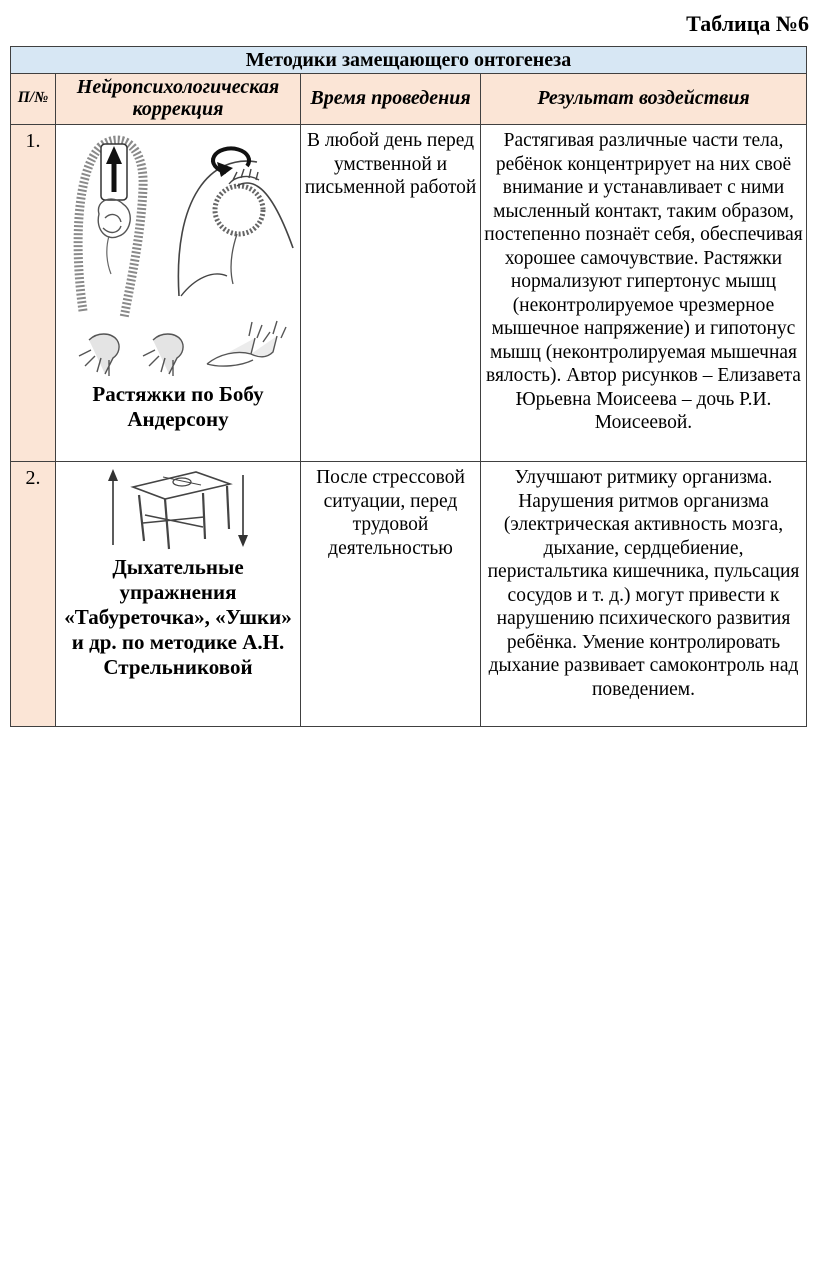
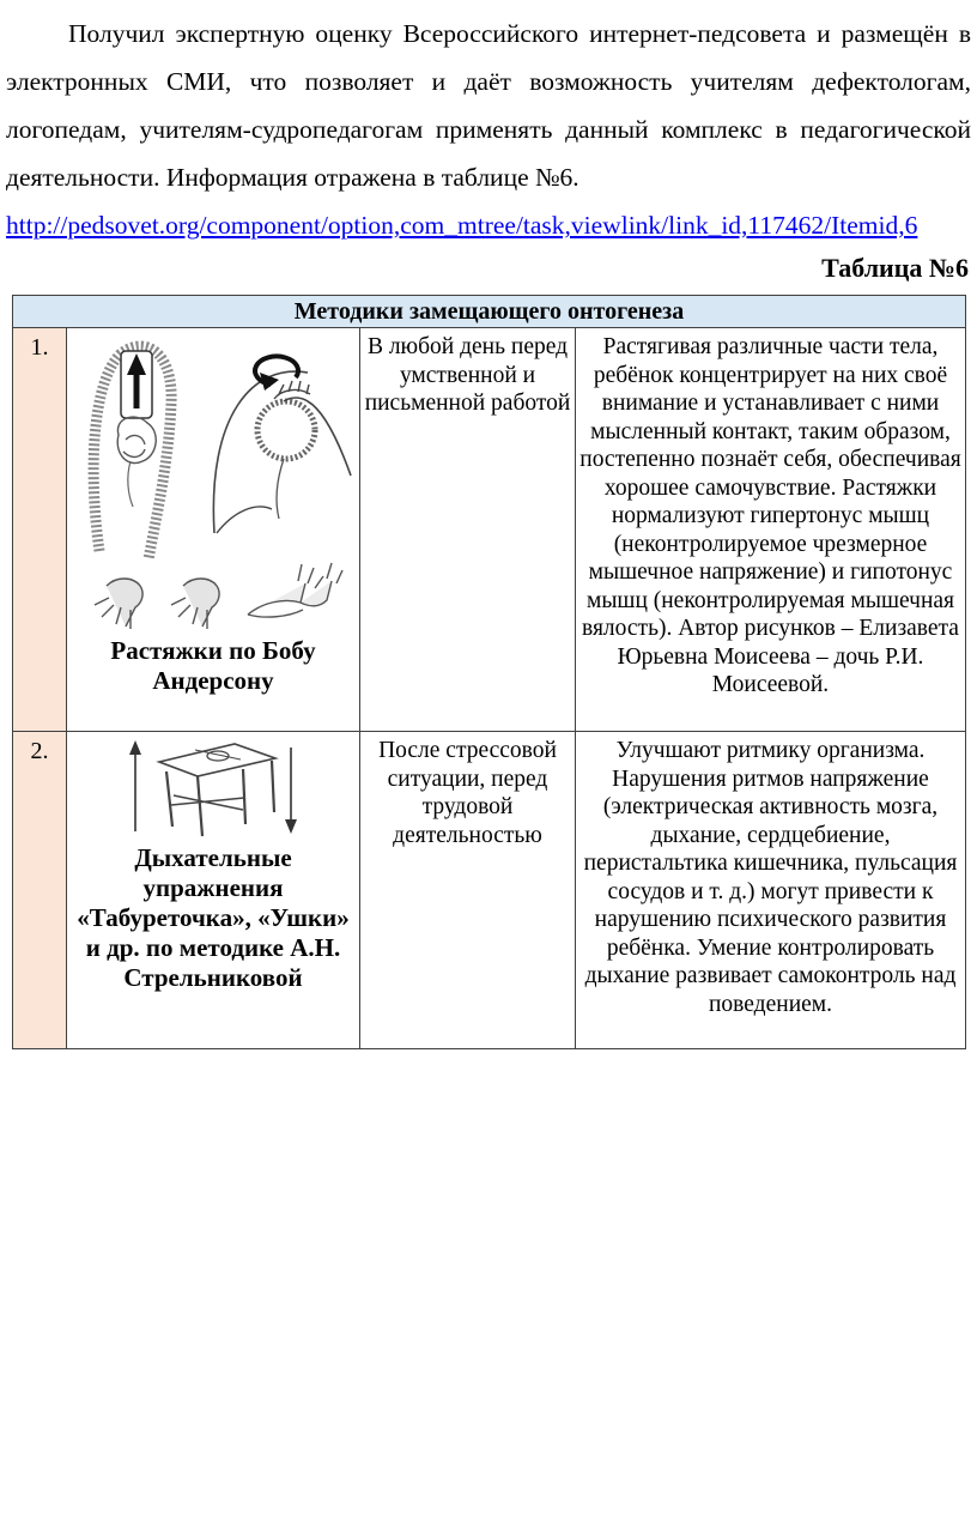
+ Получил экспертную оценку Всероссийского интернет-педсовета и размещён в электронных СМИ, что позволяет и даёт возможность учителям дефектологам, логопедам, учителям-судропедагогам применять данный комплекс в педагогической деятельности. Информация отражена в таблице №6.
+ http://pedsovet.org/component/option,com_mtree/task,viewlink/link_id,117462/Itemid,6
  Таблица №6
  Методики замещающего онтогенеза
- П/№	Нейропсихологическая коррекция	Время проведения	Результат воздействия
  1.	Растяжки по Бобу Андерсону	В любой день перед умственной и письменной работой	Растягивая различные части тела, ребёнок концентрирует на них своё внимание и устанавливает с ними мысленный контакт, таким образом, постепенно познаёт себя, обеспечивая хорошее самочувствие. Растяжки нормализуют гипертонус мышц (неконтролируемое чрезмерное мышечное напряжение) и гипотонус мышц (неконтролируемая мышечная вялость). Автор рисунков – Елизавета Юрьевна Моисеева – дочь Р.И. Моисеевой.
- 2.	Дыхательные упражнения «Табуреточка», «Ушки» и др. по методике А.Н. Стрельниковой	После стрессовой ситуации, перед трудовой деятельностью	Улучшают ритмику организма. Нарушения ритмов организма (электрическая активность мозга, дыхание, сердцебиение, перистальтика кишечника, пульсация сосудов и т. д.) могут привести к нарушению психического развития ребёнка. Умение контролировать дыхание развивает самоконтроль над поведением.
+ 2.	Дыхательные упражнения «Табуреточка», «Ушки» и др. по методике А.Н. Стрельниковой	После стрессовой ситуации, перед трудовой деятельностью	Улучшают ритмику организма. Нарушения ритмов напряжение (электрическая активность мозга, дыхание, сердцебиение, перистальтика кишечника, пульсация сосудов и т. д.) могут привести к нарушению психического развития ребёнка. Умение контролировать дыхание развивает самоконтроль над поведением.
